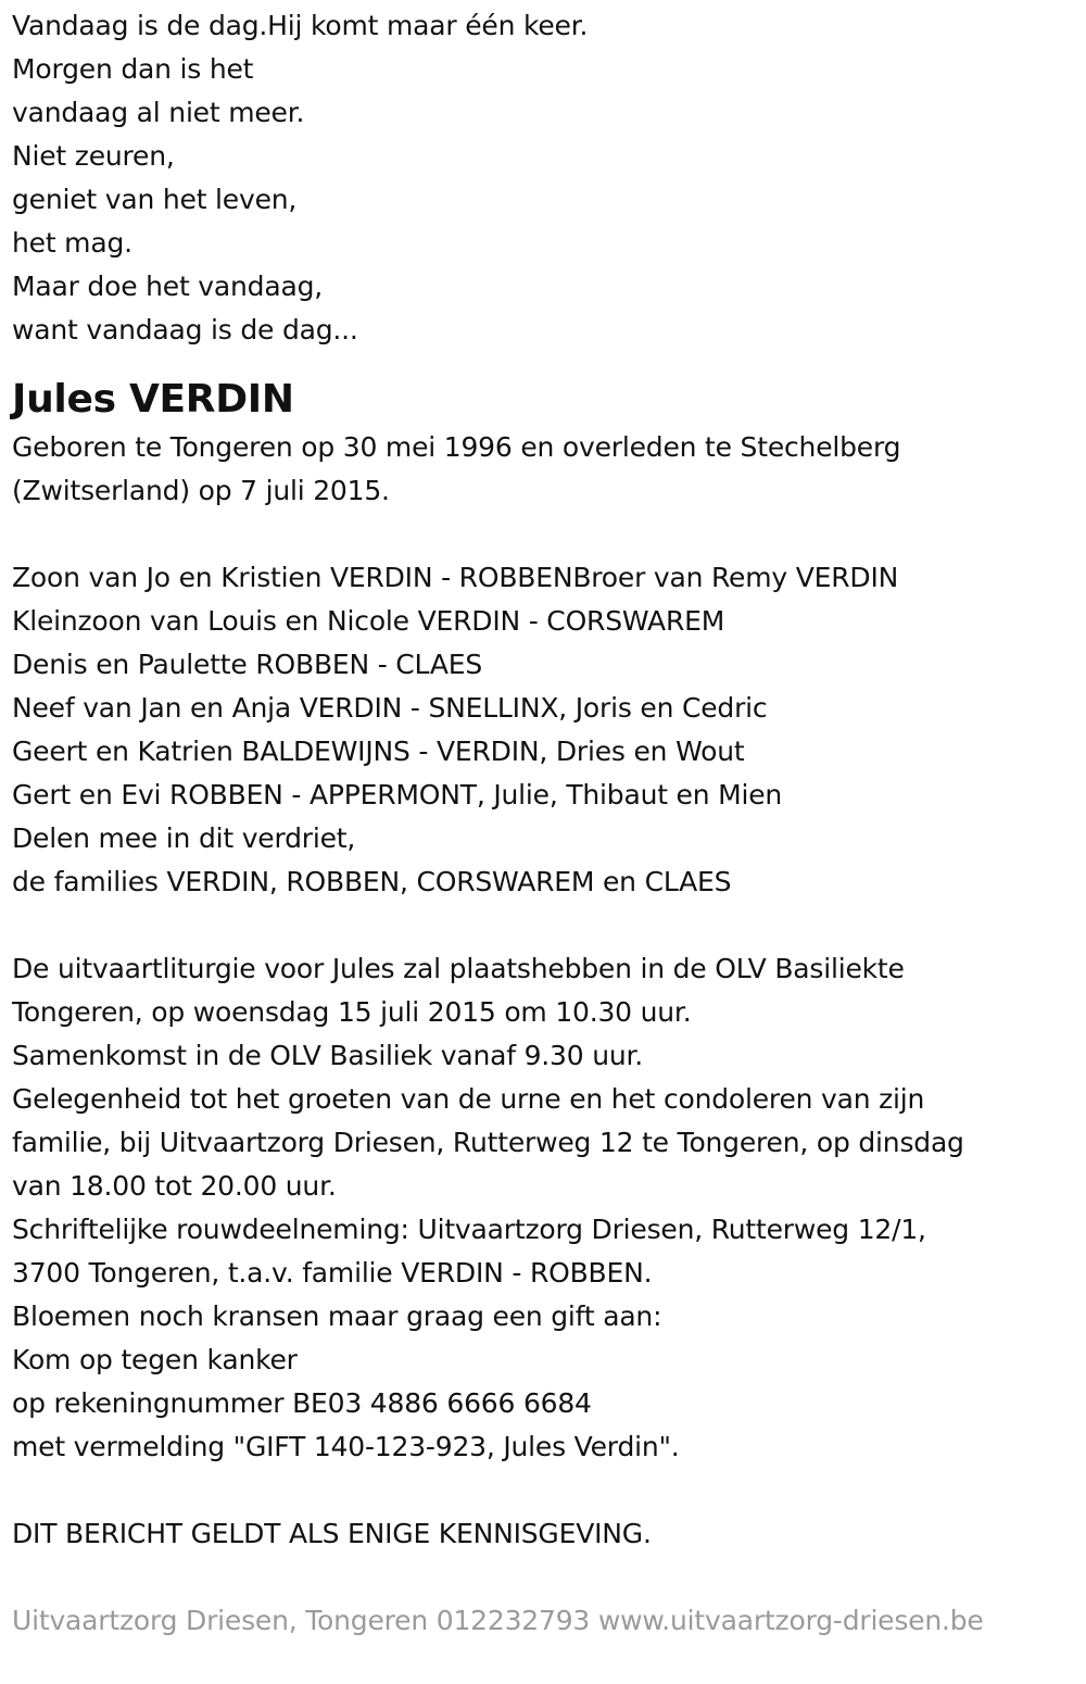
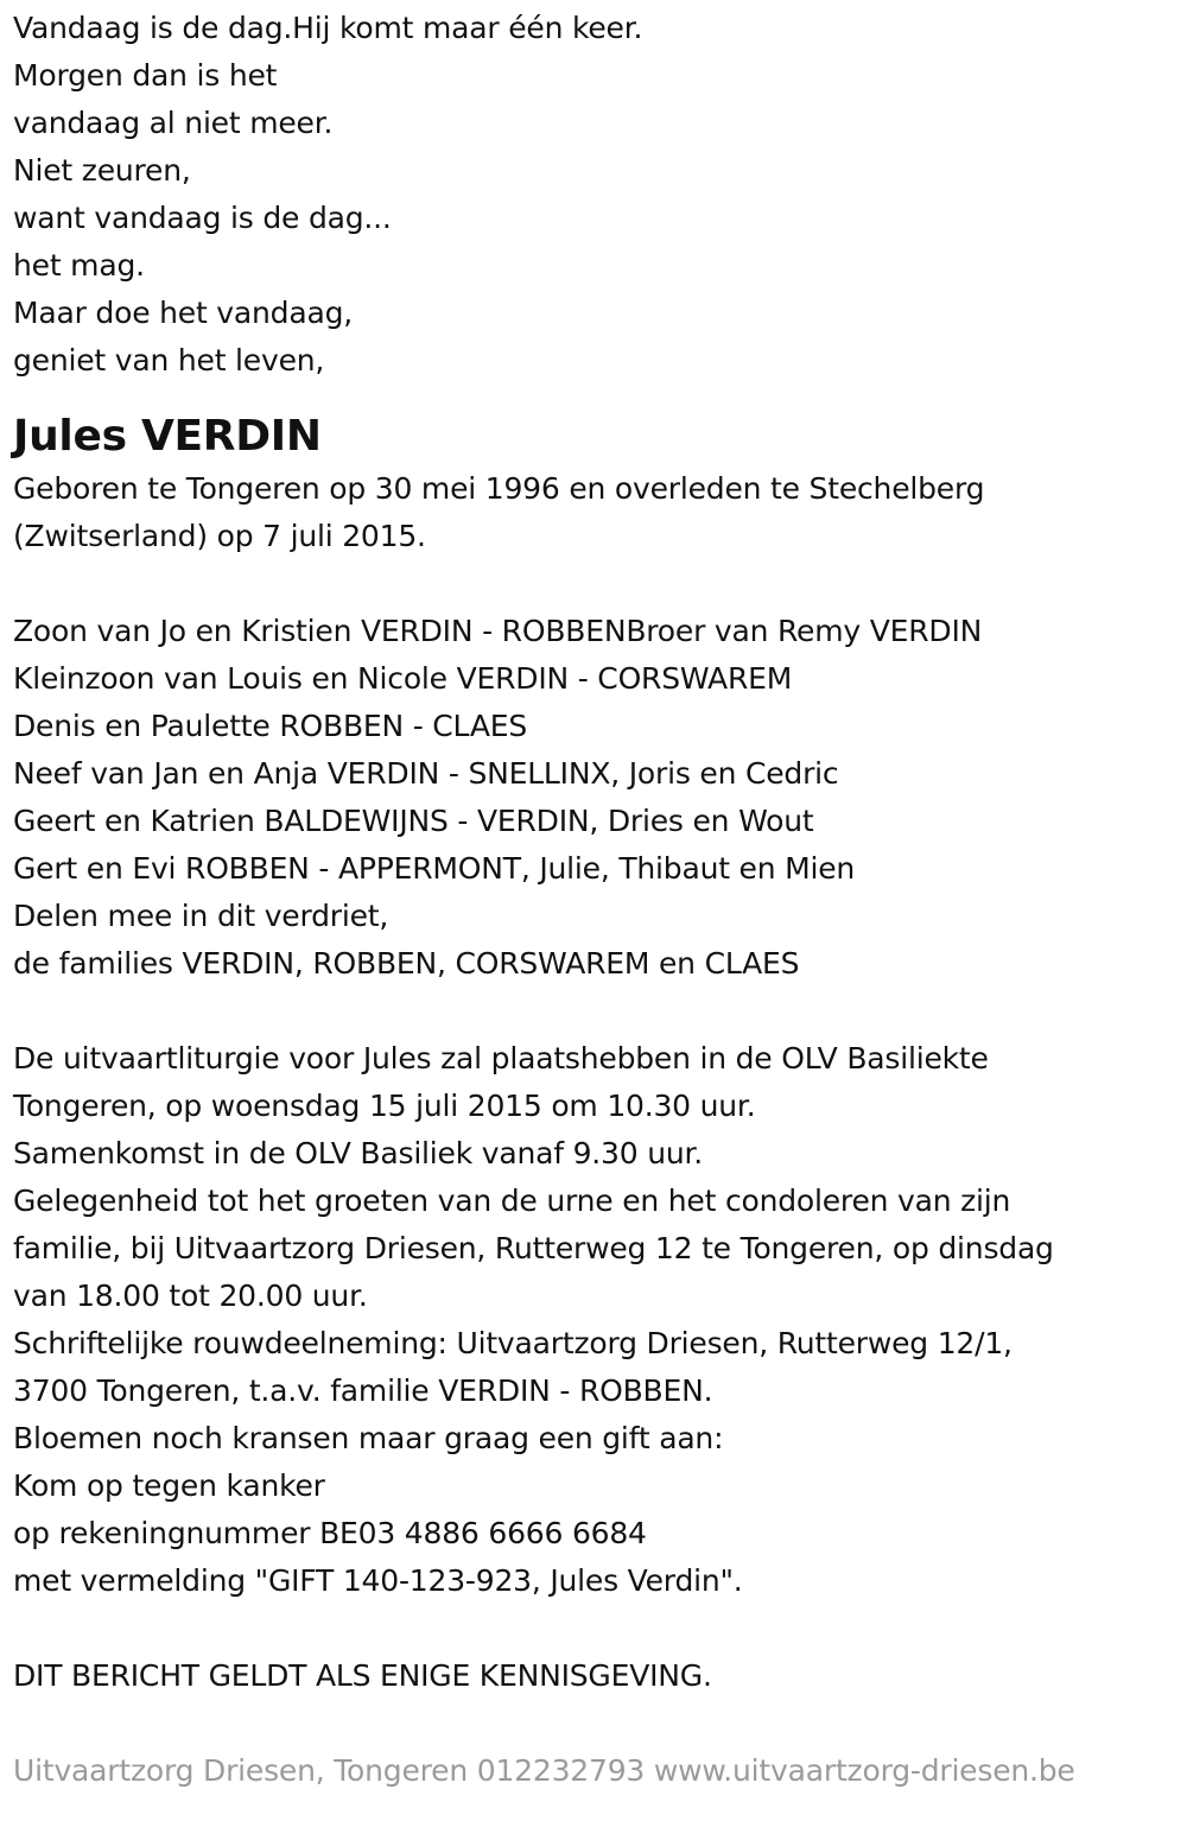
  Vandaag is de dag.Hij komt maar één keer.
  Morgen dan is het
  vandaag al niet meer.
  Niet zeuren,
- geniet van het leven,
+ want vandaag is de dag...
  het mag.
  Maar doe het vandaag,
- want vandaag is de dag...
+ geniet van het leven,
  Jules VERDIN
  Geboren te Tongeren op 30 mei 1996 en overleden te Stechelberg
  (Zwitserland) op 7 juli 2015.
  Zoon van Jo en Kristien VERDIN - ROBBENBroer van Remy VERDIN
  Kleinzoon van Louis en Nicole VERDIN - CORSWAREM
  Denis en Paulette ROBBEN - CLAES
  Neef van Jan en Anja VERDIN - SNELLINX, Joris en Cedric
  Geert en Katrien BALDEWIJNS - VERDIN, Dries en Wout
  Gert en Evi ROBBEN - APPERMONT, Julie, Thibaut en Mien
  Delen mee in dit verdriet,
  de families VERDIN, ROBBEN, CORSWAREM en CLAES
  De uitvaartliturgie voor Jules zal plaatshebben in de OLV Basiliekte
  Tongeren, op woensdag 15 juli 2015 om 10.30 uur.
  Samenkomst in de OLV Basiliek vanaf 9.30 uur.
  Gelegenheid tot het groeten van de urne en het condoleren van zijn
  familie, bij Uitvaartzorg Driesen, Rutterweg 12 te Tongeren, op dinsdag
  van 18.00 tot 20.00 uur.
  Schriftelijke rouwdeelneming: Uitvaartzorg Driesen, Rutterweg 12/1,
  3700 Tongeren, t.a.v. familie VERDIN - ROBBEN.
  Bloemen noch kransen maar graag een gift aan:
  Kom op tegen kanker
  op rekeningnummer BE03 4886 6666 6684
  met vermelding "GIFT 140-123-923, Jules Verdin".
  DIT BERICHT GELDT ALS ENIGE KENNISGEVING.
  Uitvaartzorg Driesen, Tongeren 012232793 www.uitvaartzorg-driesen.be
